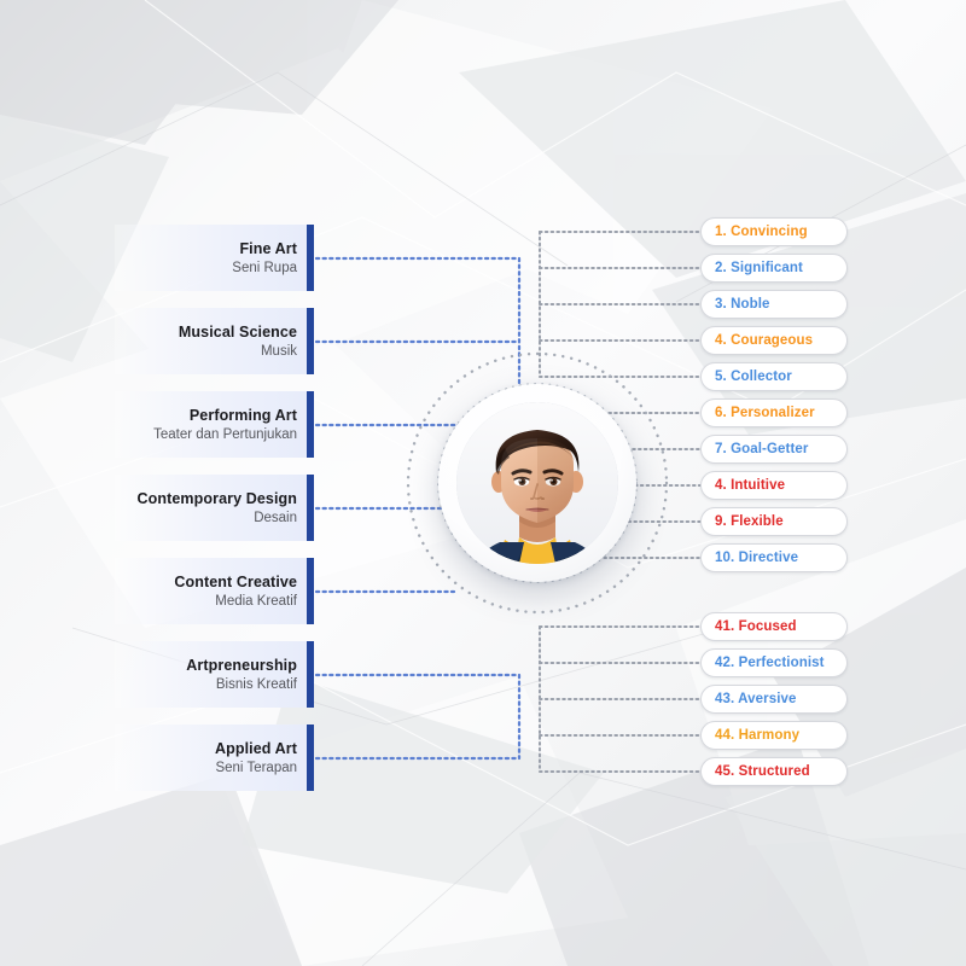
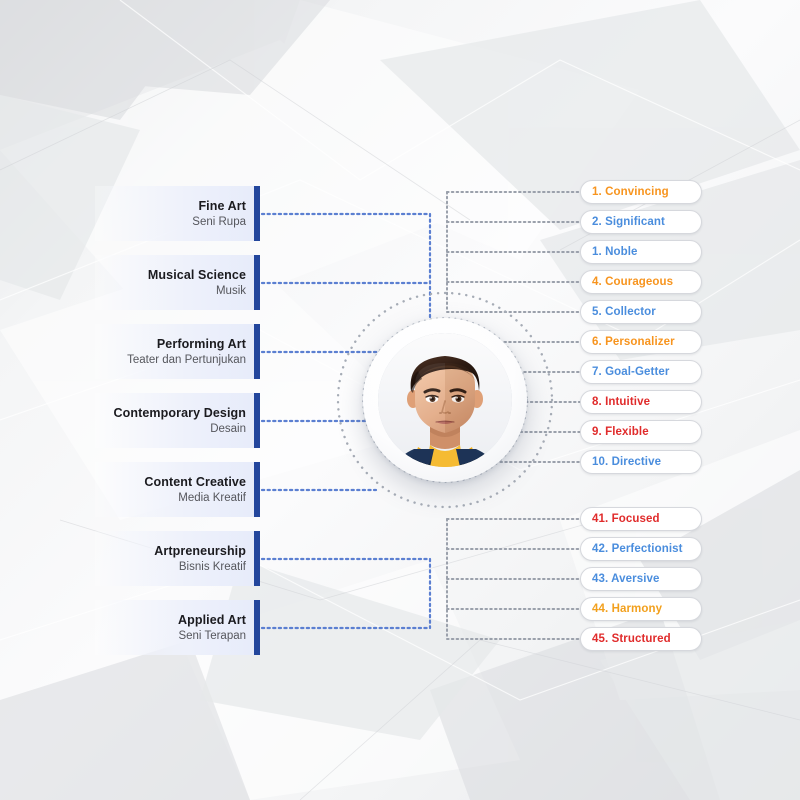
  Fine Art
  Seni Rupa
  Musical Science
  Musik
  Performing Art
  Teater dan Pertunjukan
  Contemporary Design
  Desain
  Content Creative
  Media Kreatif
  Artpreneurship
  Bisnis Kreatif
  Applied Art
  Seni Terapan
  1. Convincing
  2. Significant
- 3. Noble
+ 1. Noble
  4. Courageous
  5. Collector
  6. Personalizer
  7. Goal-Getter
- 4. Intuitive
+ 8. Intuitive
  9. Flexible
  10. Directive
  41. Focused
  42. Perfectionist
  43. Aversive
  44. Harmony
  45. Structured
